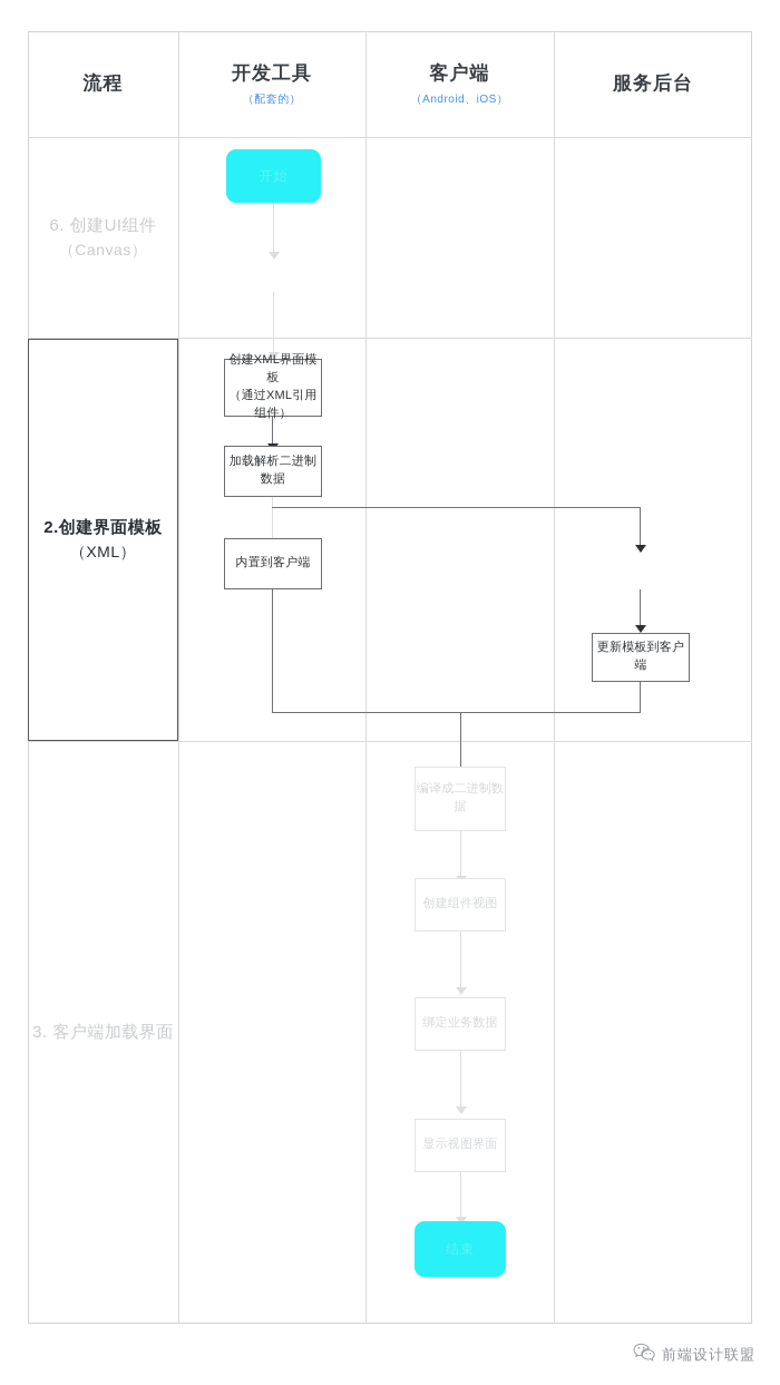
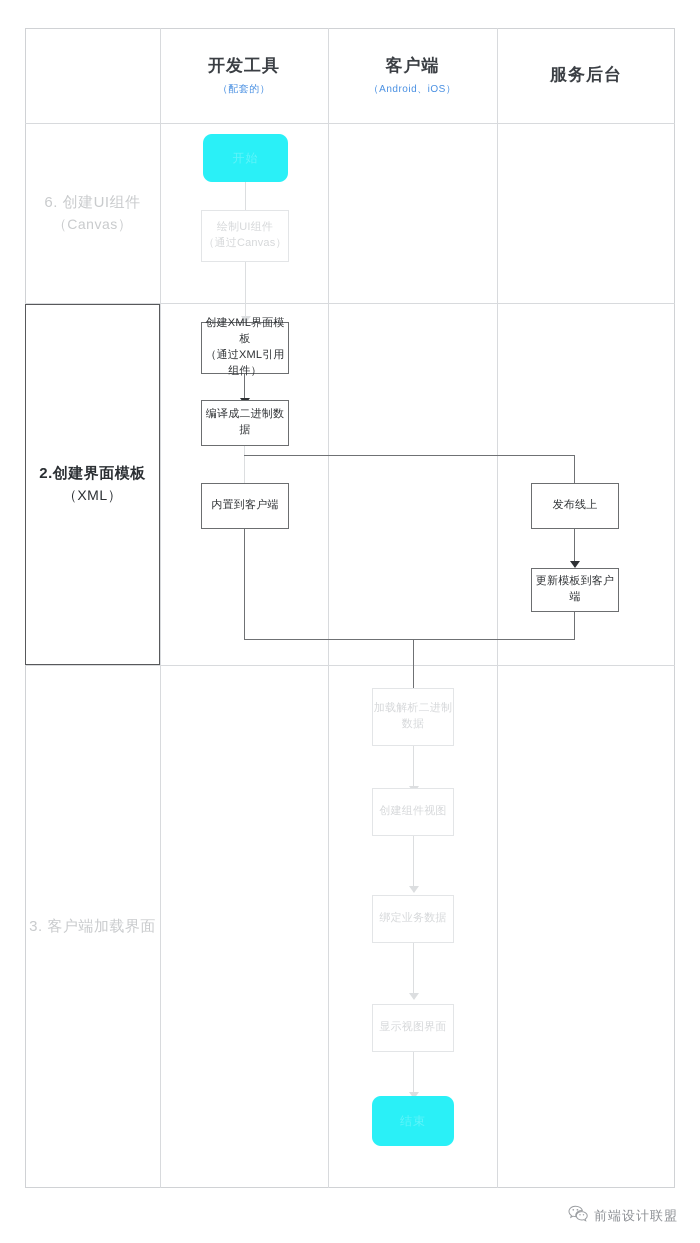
- 流程
  开发工具
  （配套的）
  客户端
  （Android、iOS）
  服务后台
  6. 创建UI组件
  （Canvas）
  2.创建界面模板
  （XML）
  3. 客户端加载界面
  开始
+ 绘制UI组件
+ （通过Canvas）
  创建XML界面模板
  （通过XML引用组件）
- 加载解析二进制数据
+ 编译成二进制数据
  内置到客户端
+ 发布线上
  更新模板到客户端
- 编译成二进制数据
+ 加载解析二进制数据
  创建组件视图
  绑定业务数据
  显示视图界面
  结束
  前端设计联盟
